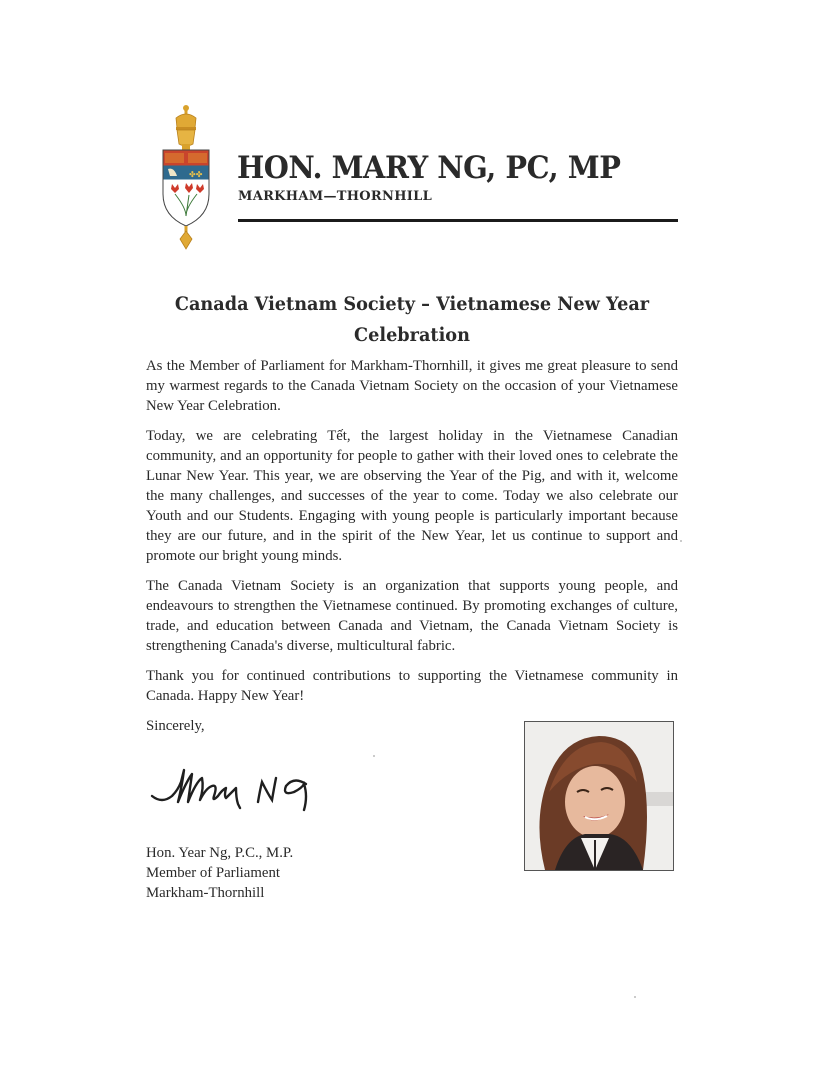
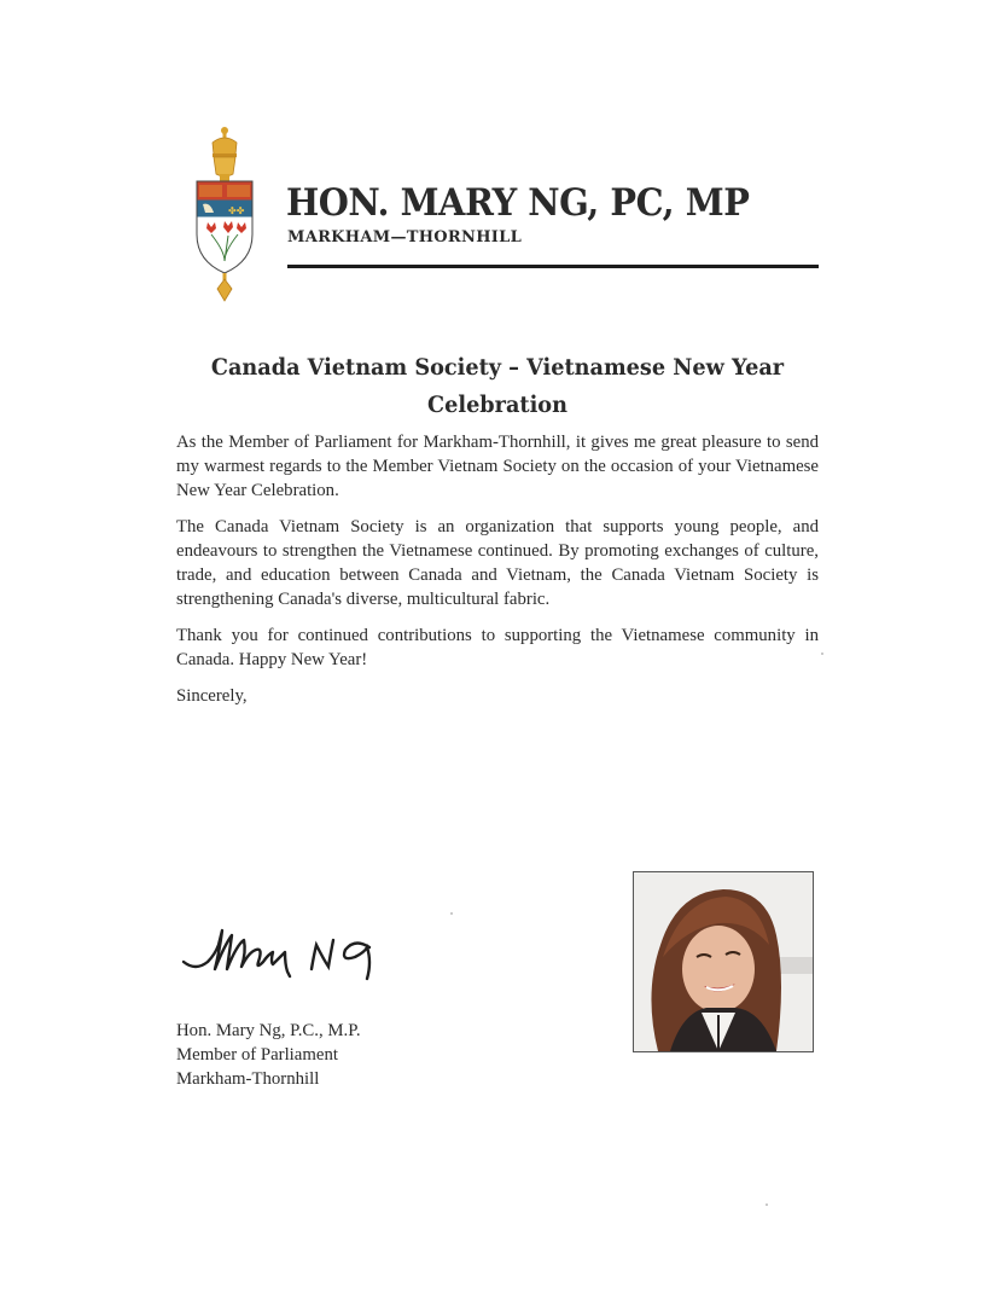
  ✤✤
  HON. MARY NG, PC, MP
  MARKHAM—THORNHILL
  Canada Vietnam Society – Vietnamese New Year
  Celebration
- As the Member of Parliament for Markham-Thornhill, it gives me great pleasure to send my warmest regards to the Canada Vietnam Society on the occasion of your Vietnamese New Year Celebration.
+ As the Member of Parliament for Markham-Thornhill, it gives me great pleasure to send my warmest regards to the Member Vietnam Society on the occasion of your Vietnamese New Year Celebration.
- Today, we are celebrating Tết, the largest holiday in the Vietnamese Canadian community, and an opportunity for people to gather with their loved ones to celebrate the Lunar New Year. This year, we are observing the Year of the Pig, and with it, welcome the many challenges, and successes of the year to come. Today we also celebrate our Youth and our Students. Engaging with young people is particularly important because they are our future, and in the spirit of the New Year, let us continue to support and promote our bright young minds.
  The Canada Vietnam Society is an organization that supports young people, and endeavours to strengthen the Vietnamese continued. By promoting exchanges of culture, trade, and education between Canada and Vietnam, the Canada Vietnam Society is strengthening Canada's diverse, multicultural fabric.
  Thank you for continued contributions to supporting the Vietnamese community in Canada. Happy New Year!
  Sincerely,
- Hon. Year Ng, P.C., M.P.
+ Hon. Mary Ng, P.C., M.P.
  Member of Parliament
  Markham-Thornhill
